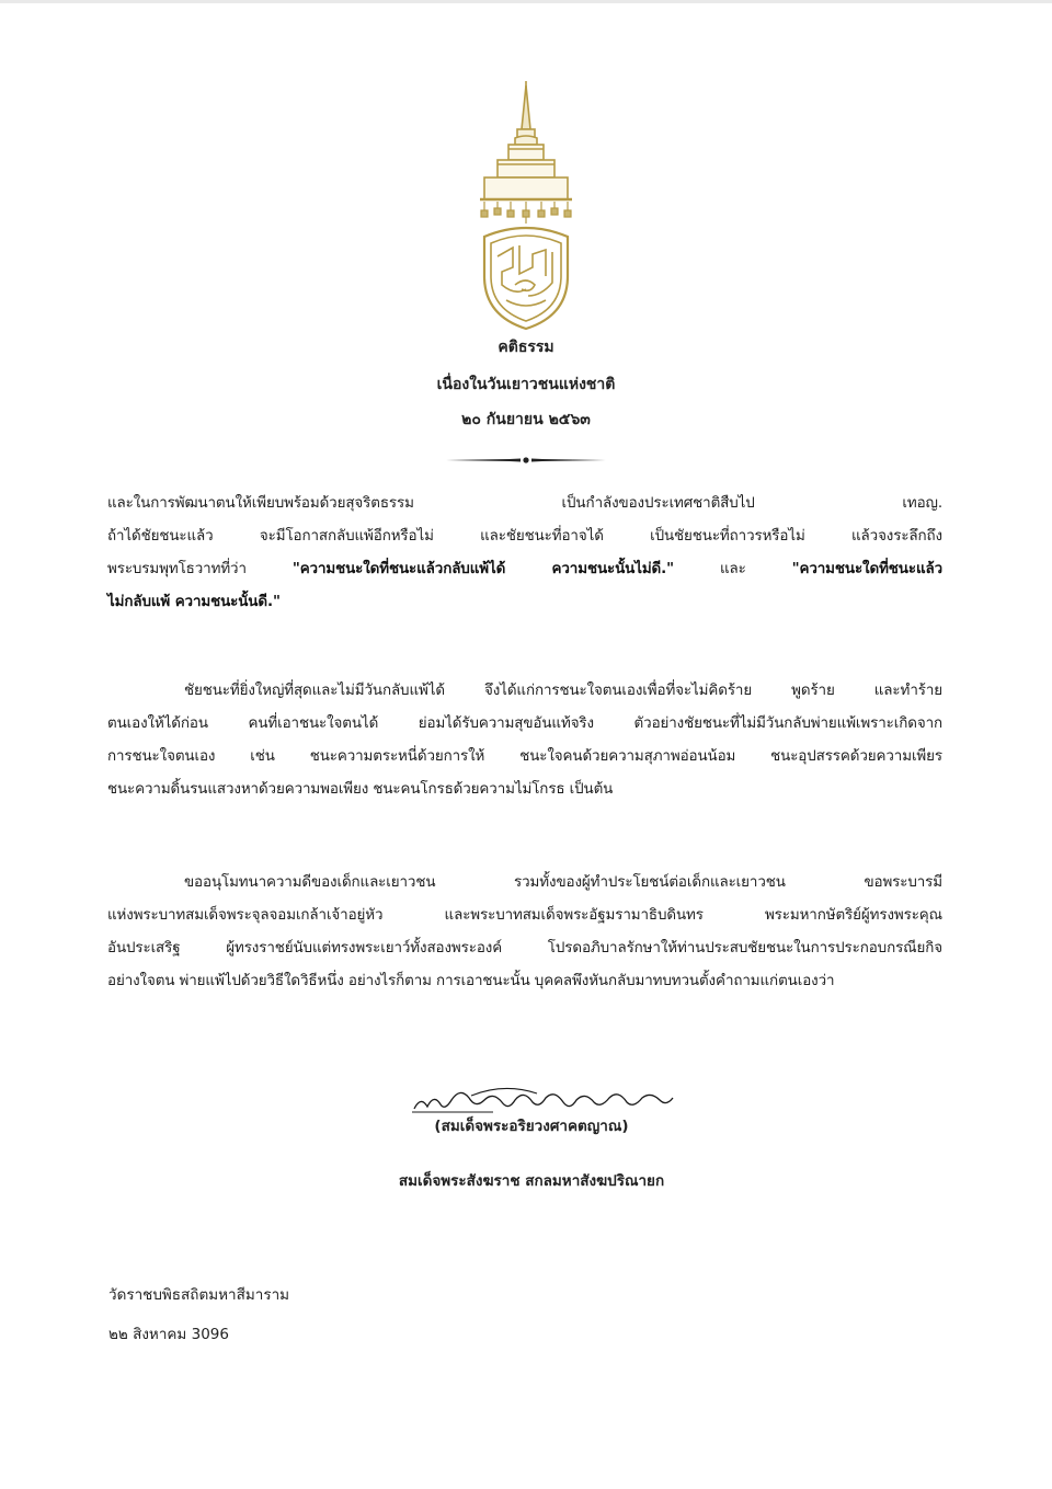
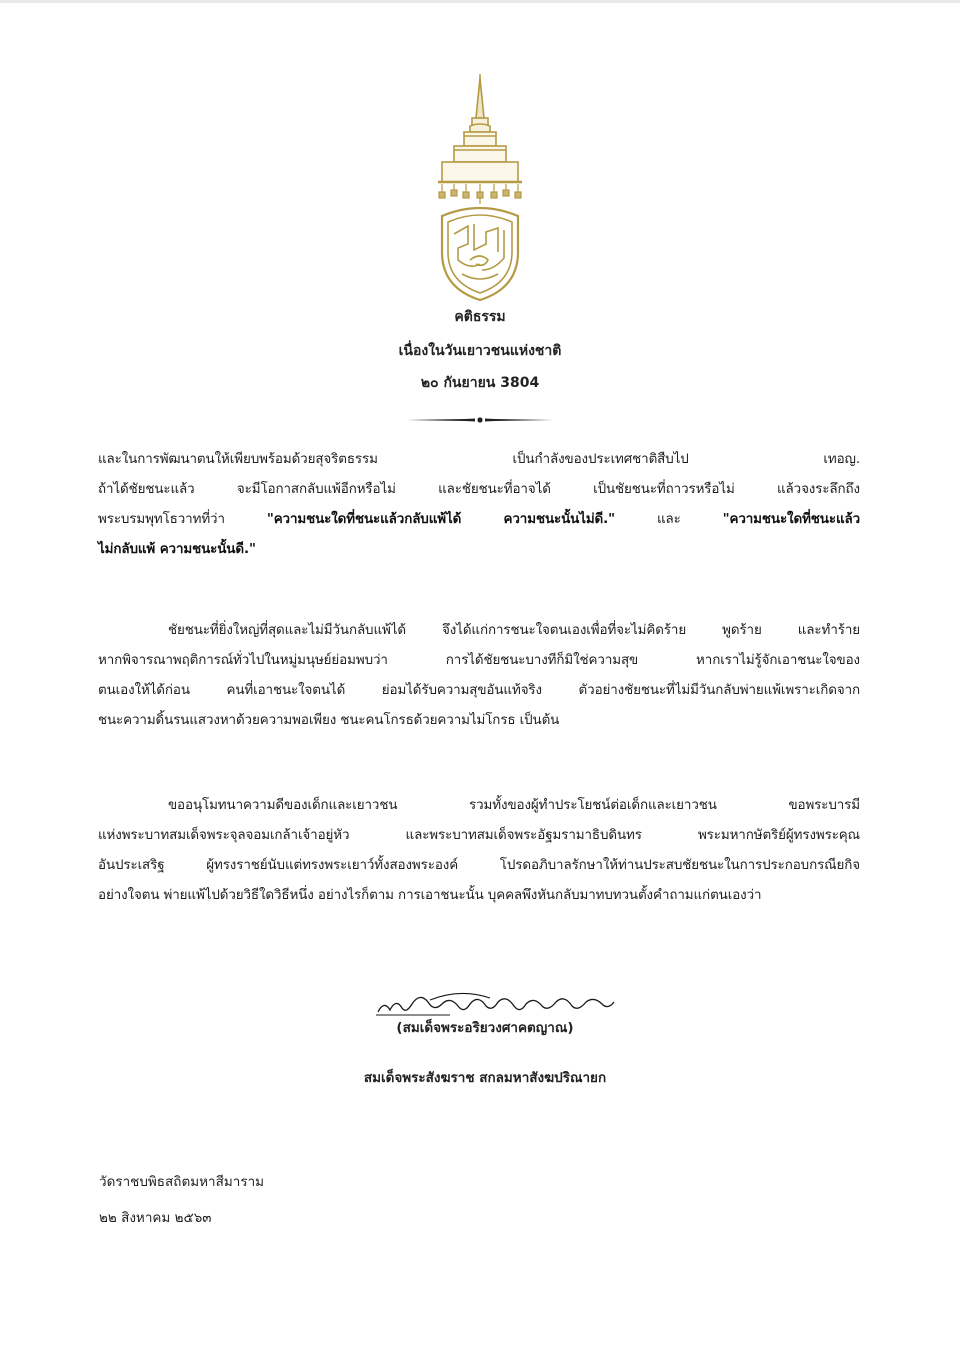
  คติธรรม
  เนื่องในวันเยาวชนแห่งชาติ
- ๒๐ กันยายน ๒๕๖๓
+ ๒๐ กันยายน 3804
  และในการพัฒนาตนให้เพียบพร้อมด้วยสุจริตธรรม เป็นกำลังของประเทศชาติสืบไป เทอญ.
  ถ้าได้ชัยชนะแล้ว จะมีโอกาสกลับแพ้อีกหรือไม่ และชัยชนะที่อาจได้ เป็นชัยชนะที่ถาวรหรือไม่ แล้วจงระลึกถึง
  พระบรมพุทโธวาทที่ว่า "ความชนะใดที่ชนะแล้วกลับแพ้ได้ ความชนะนั้นไม่ดี." และ "ความชนะใดที่ชนะแล้ว
  ไม่กลับแพ้ ความชนะนั้นดี."
  ชัยชนะที่ยิ่งใหญ่ที่สุดและไม่มีวันกลับแพ้ได้ จึงได้แก่การชนะใจตนเองเพื่อที่จะไม่คิดร้าย พูดร้าย และทำร้าย
+ หากพิจารณาพฤติการณ์ทั่วไปในหมู่มนุษย์ย่อมพบว่า การได้ชัยชนะบางทีก็มิใช่ความสุข หากเราไม่รู้จักเอาชนะใจของ
  ตนเองให้ได้ก่อน คนที่เอาชนะใจตนได้ ย่อมได้รับความสุขอันแท้จริง ตัวอย่างชัยชนะที่ไม่มีวันกลับพ่ายแพ้เพราะเกิดจาก
- การชนะใจตนเอง เช่น ชนะความตระหนี่ด้วยการให้ ชนะใจคนด้วยความสุภาพอ่อนน้อม ชนะอุปสรรคด้วยความเพียร
  ชนะความดิ้นรนแสวงหาด้วยความพอเพียง ชนะคนโกรธด้วยความไม่โกรธ เป็นต้น
  ขออนุโมทนาความดีของเด็กและเยาวชน รวมทั้งของผู้ทำประโยชน์ต่อเด็กและเยาวชน ขอพระบารมี
  แห่งพระบาทสมเด็จพระจุลจอมเกล้าเจ้าอยู่หัว และพระบาทสมเด็จพระอัฐมรามาธิบดินทร พระมหากษัตริย์ผู้ทรงพระคุณ
  อันประเสริฐ ผู้ทรงราชย์นับแต่ทรงพระเยาว์ทั้งสองพระองค์ โปรดอภิบาลรักษาให้ท่านประสบชัยชนะในการประกอบกรณียกิจ
  อย่างใจตน พ่ายแพ้ไปด้วยวิธีใดวิธีหนึ่ง อย่างไรก็ตาม การเอาชนะนั้น บุคคลพึงหันกลับมาทบทวนตั้งคำถามแก่ตนเองว่า
  (สมเด็จพระอริยวงศาคตญาณ)
  สมเด็จพระสังฆราช สกลมหาสังฆปริณายก
  วัดราชบพิธสถิตมหาสีมาราม
- ๒๒ สิงหาคม 3096
+ ๒๒ สิงหาคม ๒๕๖๓
